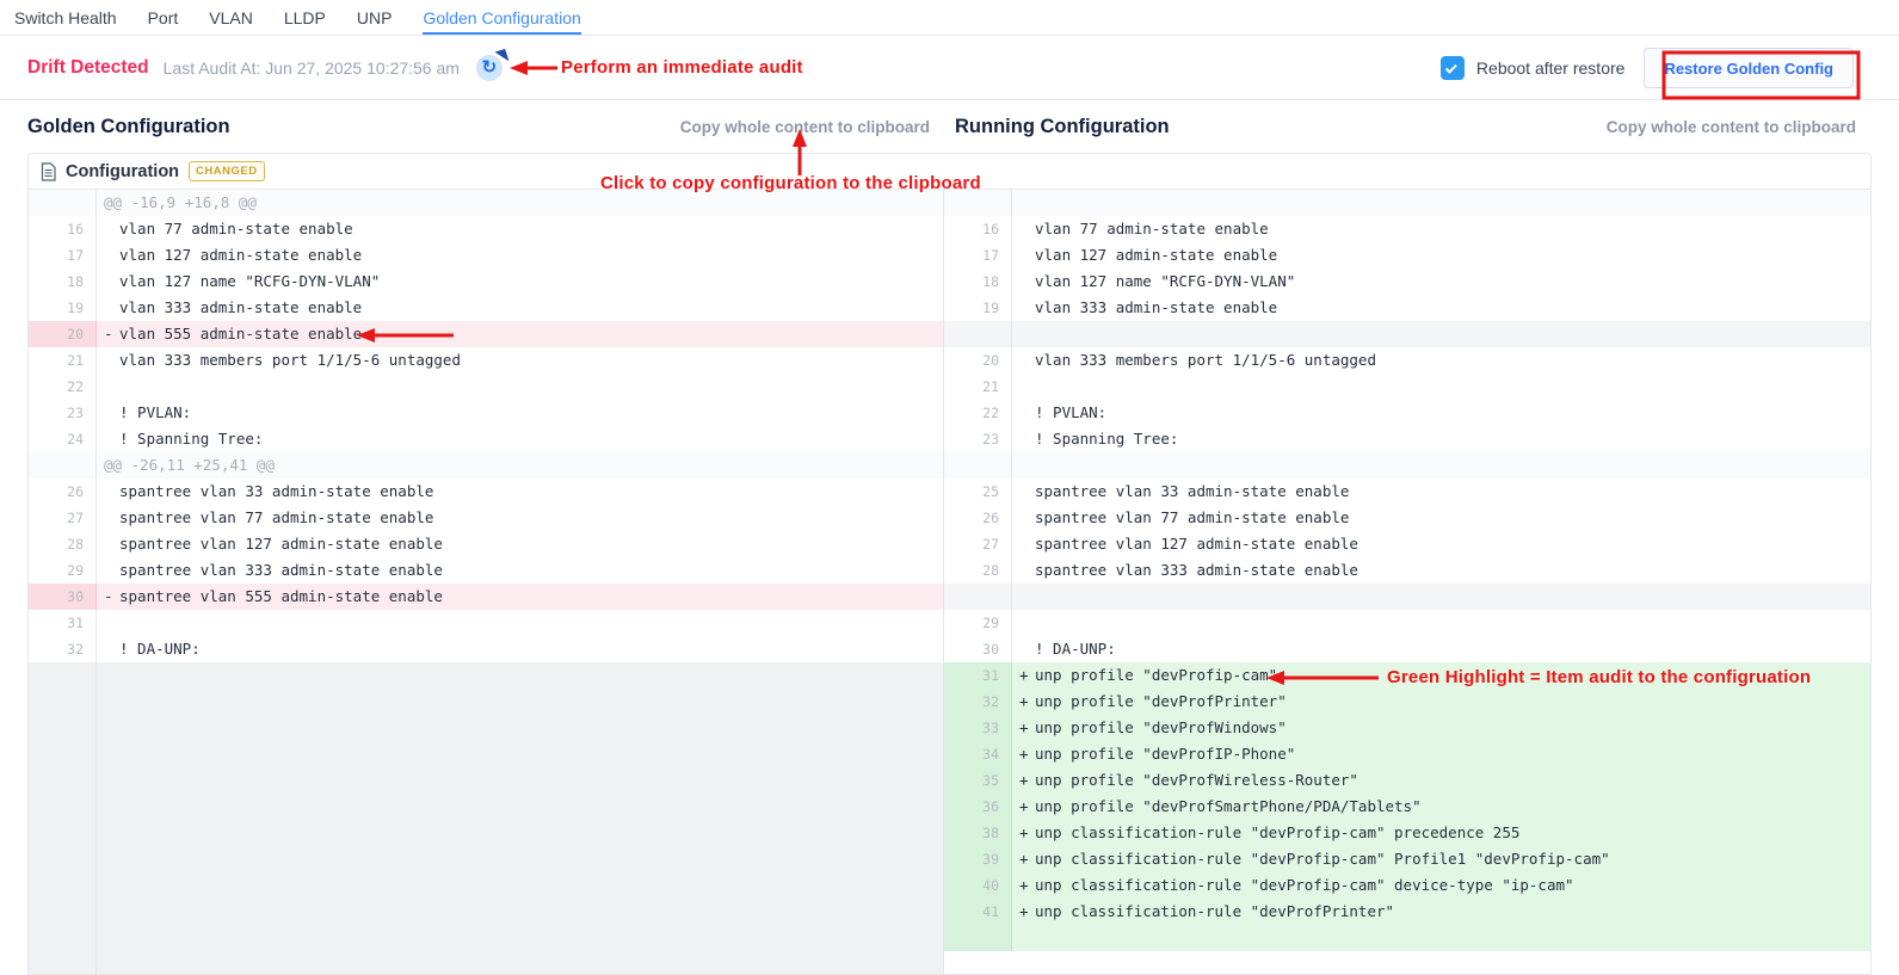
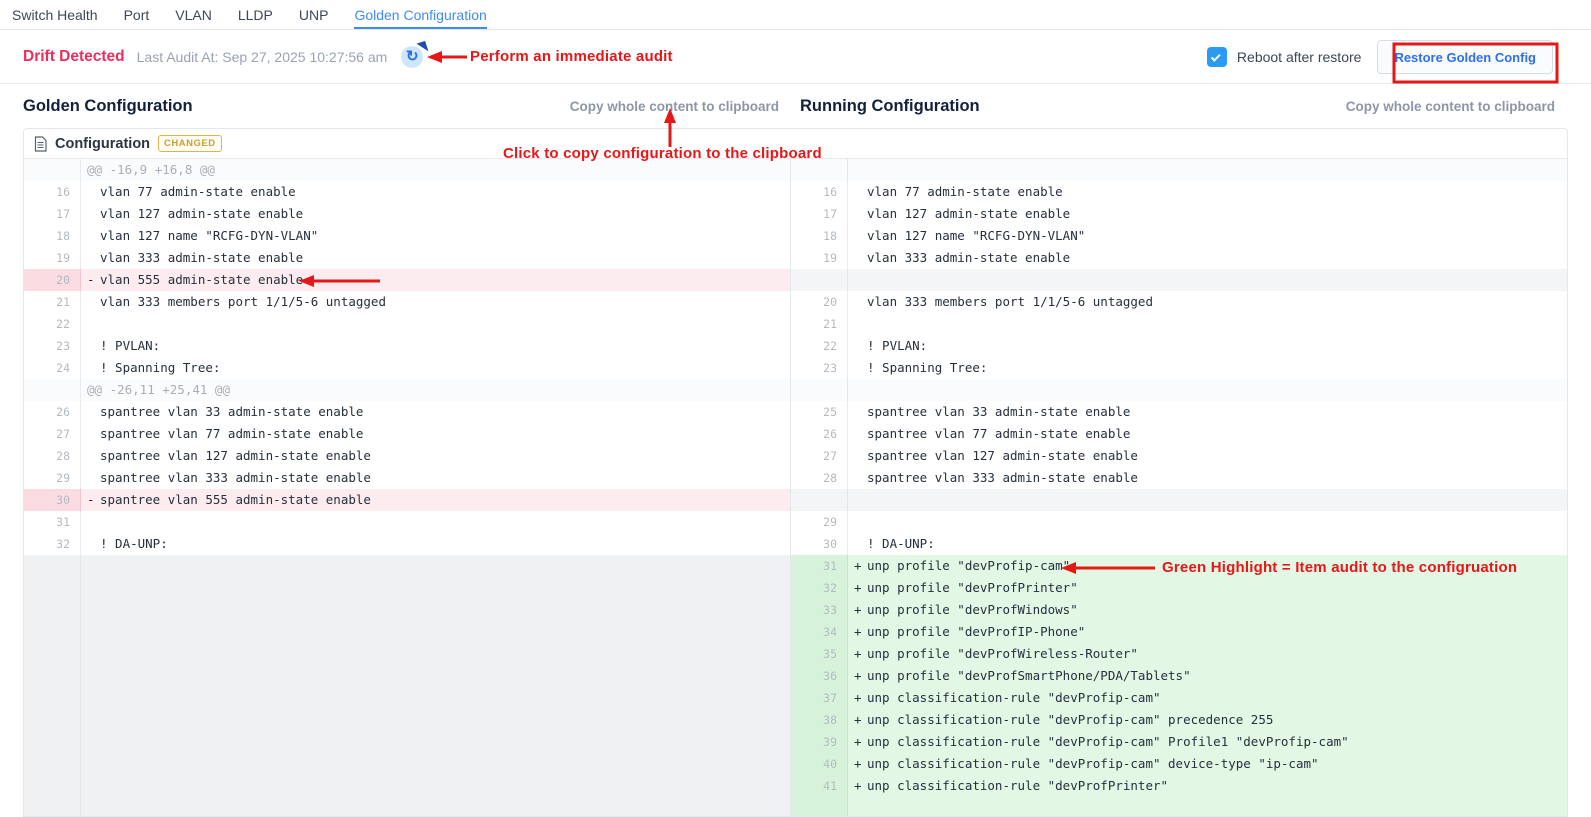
  Switch Health
  Port
  VLAN
  LLDP
  UNP
  Golden Configuration
  Drift Detected
- Last Audit At: Jun 27, 2025 10:27:56 am
+ Last Audit At: Sep 27, 2025 10:27:56 am
  ↻
  Reboot after restore
  Restore Golden Config
  Golden Configuration
  Copy whole content to clipboard
  Running Configuration
  Copy whole content to clipboard
  Configuration
  CHANGED
  @@ -16,9 +16,8 @@
  16
  vlan 77 admin-state enable
  17
  vlan 127 admin-state enable
  18
  vlan 127 name "RCFG-DYN-VLAN"
  19
  vlan 333 admin-state enable
  20
  - vlan 555 admin-state enable
  21
  vlan 333 members port 1/1/5-6 untagged
  22
  23
  ! PVLAN:
  24
  ! Spanning Tree:
  @@ -26,11 +25,41 @@
  26
  spantree vlan 33 admin-state enable
  27
  spantree vlan 77 admin-state enable
  28
  spantree vlan 127 admin-state enable
  29
  spantree vlan 333 admin-state enable
  30
  - spantree vlan 555 admin-state enable
  31
  32
  ! DA-UNP:
  16
  vlan 77 admin-state enable
  17
  vlan 127 admin-state enable
  18
  vlan 127 name "RCFG-DYN-VLAN"
  19
  vlan 333 admin-state enable
  20
  vlan 333 members port 1/1/5-6 untagged
  21
  22
  ! PVLAN:
  23
  ! Spanning Tree:
  25
  spantree vlan 33 admin-state enable
  26
  spantree vlan 77 admin-state enable
  27
  spantree vlan 127 admin-state enable
  28
  spantree vlan 333 admin-state enable
  29
  30
  ! DA-UNP:
  31
  + unp profile "devProfip-cam"
  32
  + unp profile "devProfPrinter"
  33
  + unp profile "devProfWindows"
  34
  + unp profile "devProfIP-Phone"
  35
  + unp profile "devProfWireless-Router"
  36
  + unp profile "devProfSmartPhone/PDA/Tablets"
+ 37
+ + unp classification-rule "devProfip-cam"
  38
  + unp classification-rule "devProfip-cam" precedence 255
  39
  + unp classification-rule "devProfip-cam" Profile1 "devProfip-cam"
  40
  + unp classification-rule "devProfip-cam" device-type "ip-cam"
  41
  + unp classification-rule "devProfPrinter"
  Perform an immediate audit
  Click to copy configuration to the clipboard
  Green Highlight = Item audit to the configruation
